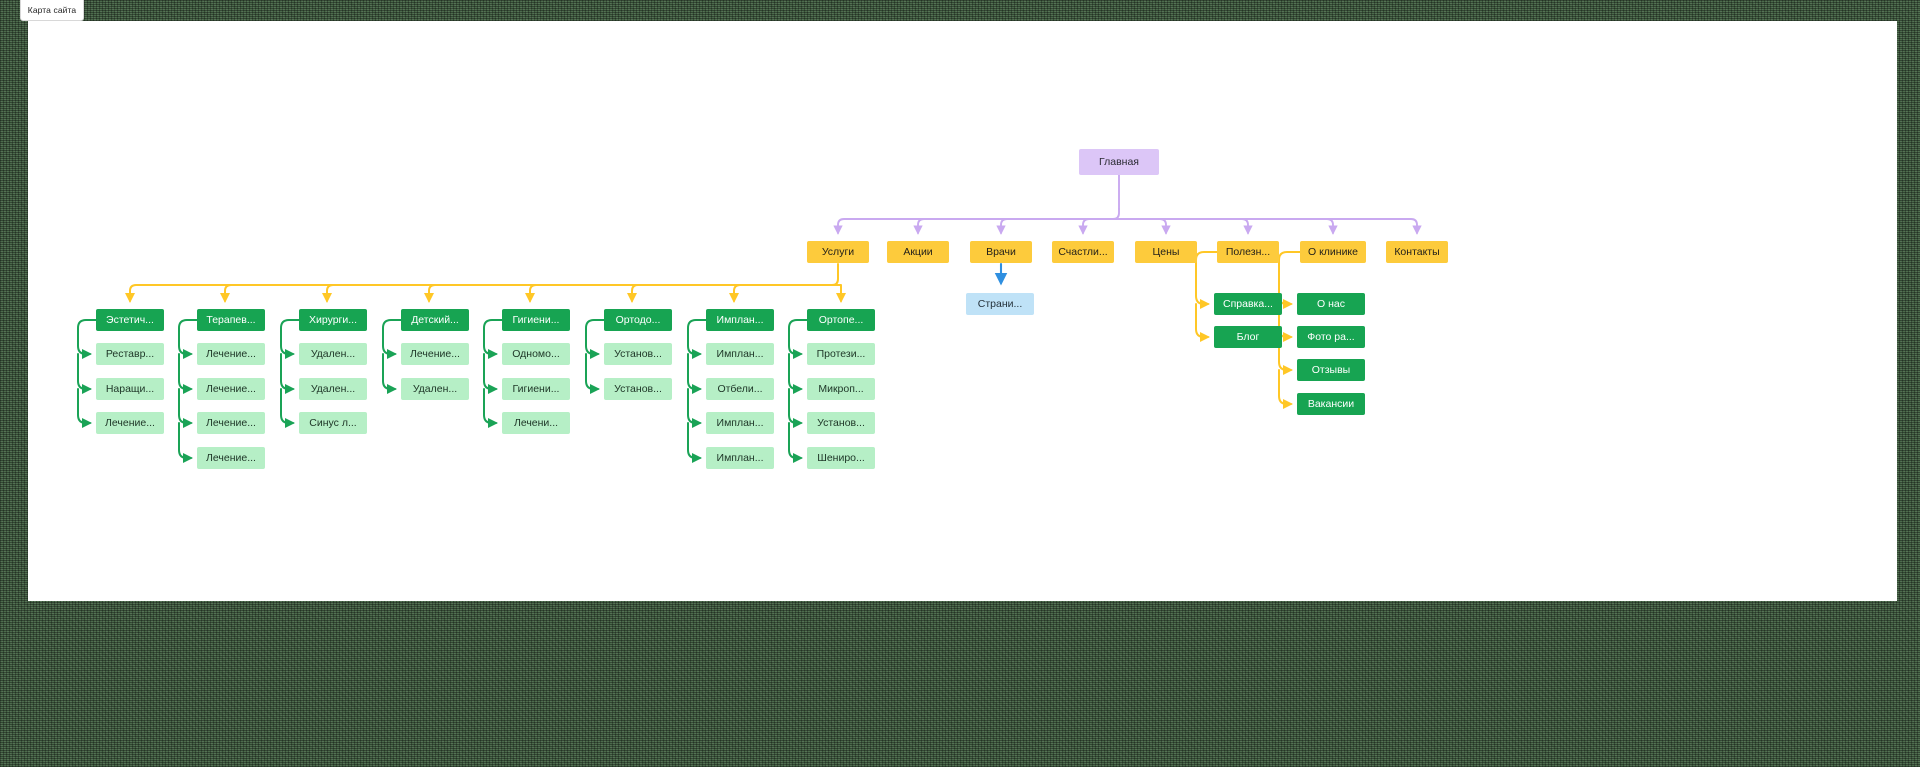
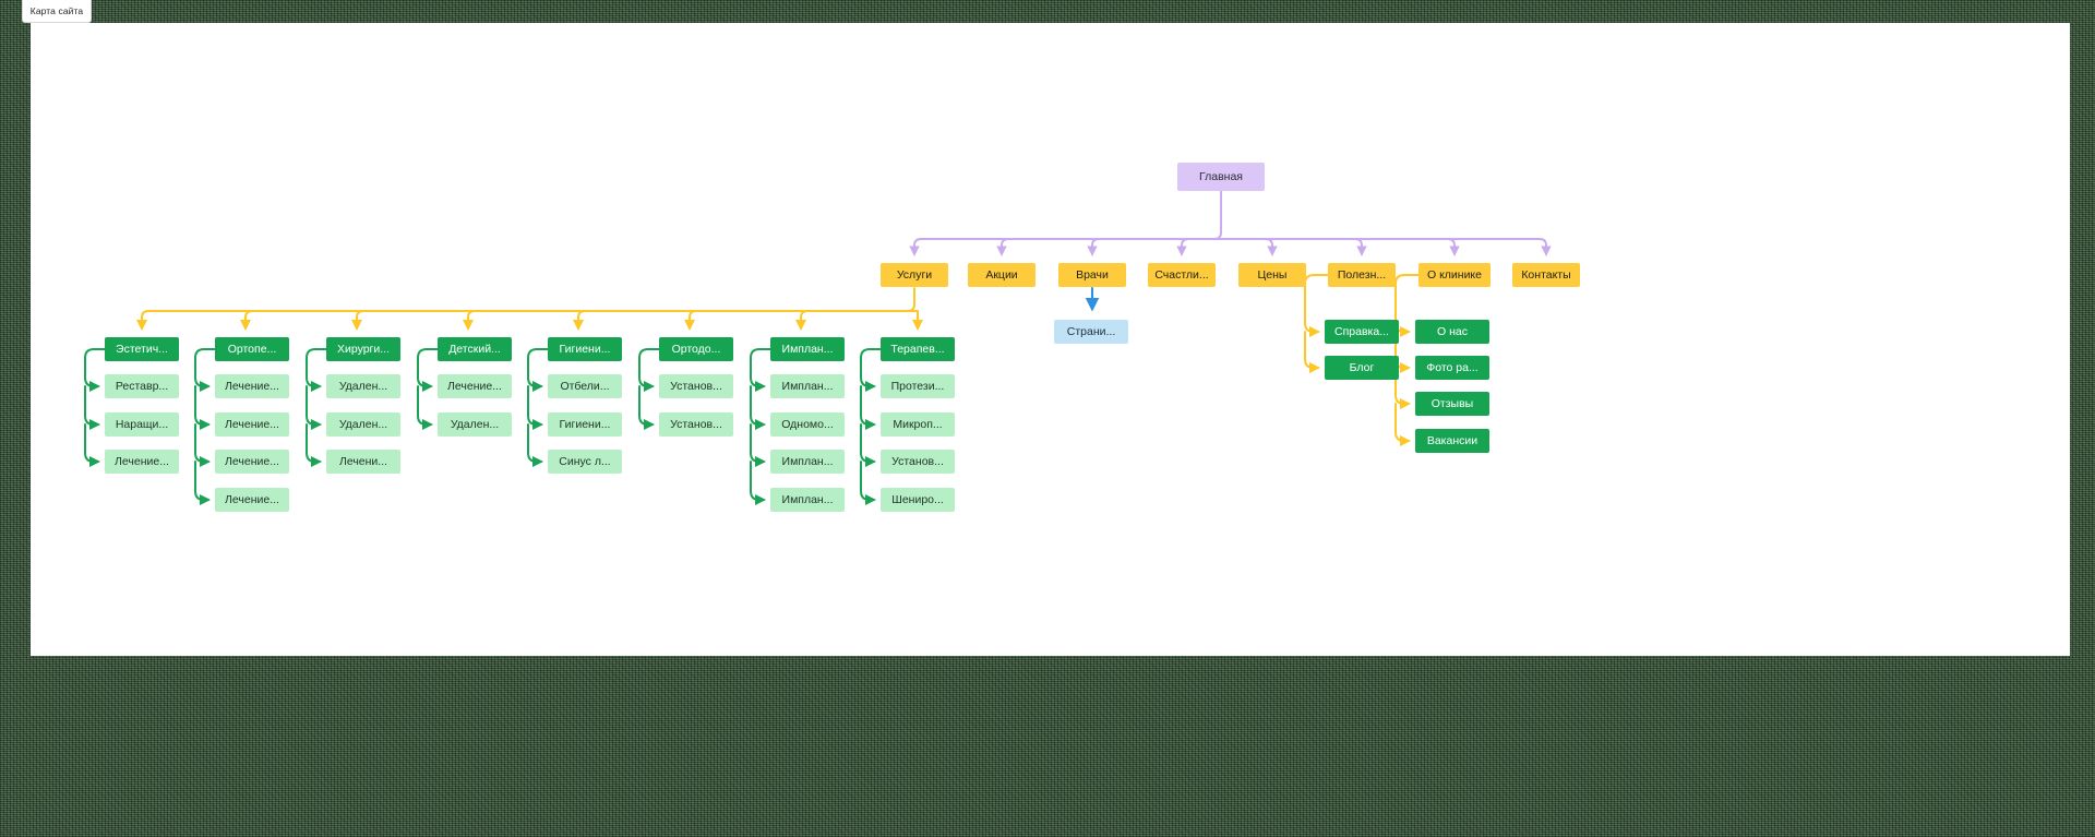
  Карта сайта
  Главная
  Услуги
  Акции
  Врачи
  Счастли...
  Цены
  Полезн...
  О клинике
  Контакты
  Страни...
  Справка...
  Блог
  О нас
  Фото ра...
  Отзывы
  Вакансии
  Эстетич...
  Реставр...
  Наращи...
  Лечение...
- Терапев...
+ Ортопе...
  Лечение...
  Лечение...
  Лечение...
  Лечение...
  Хирурги...
  Удален...
  Удален...
- Синус л...
+ Лечени...
  Детский...
  Лечение...
  Удален...
  Гигиени...
- Одномо...
+ Отбели...
  Гигиени...
- Лечени...
+ Синус л...
  Ортодо...
  Установ...
  Установ...
  Имплан...
  Имплан...
- Отбели...
+ Одномо...
  Имплан...
  Имплан...
- Ортопе...
+ Терапев...
  Протези...
  Микроп...
  Установ...
  Шениро...
